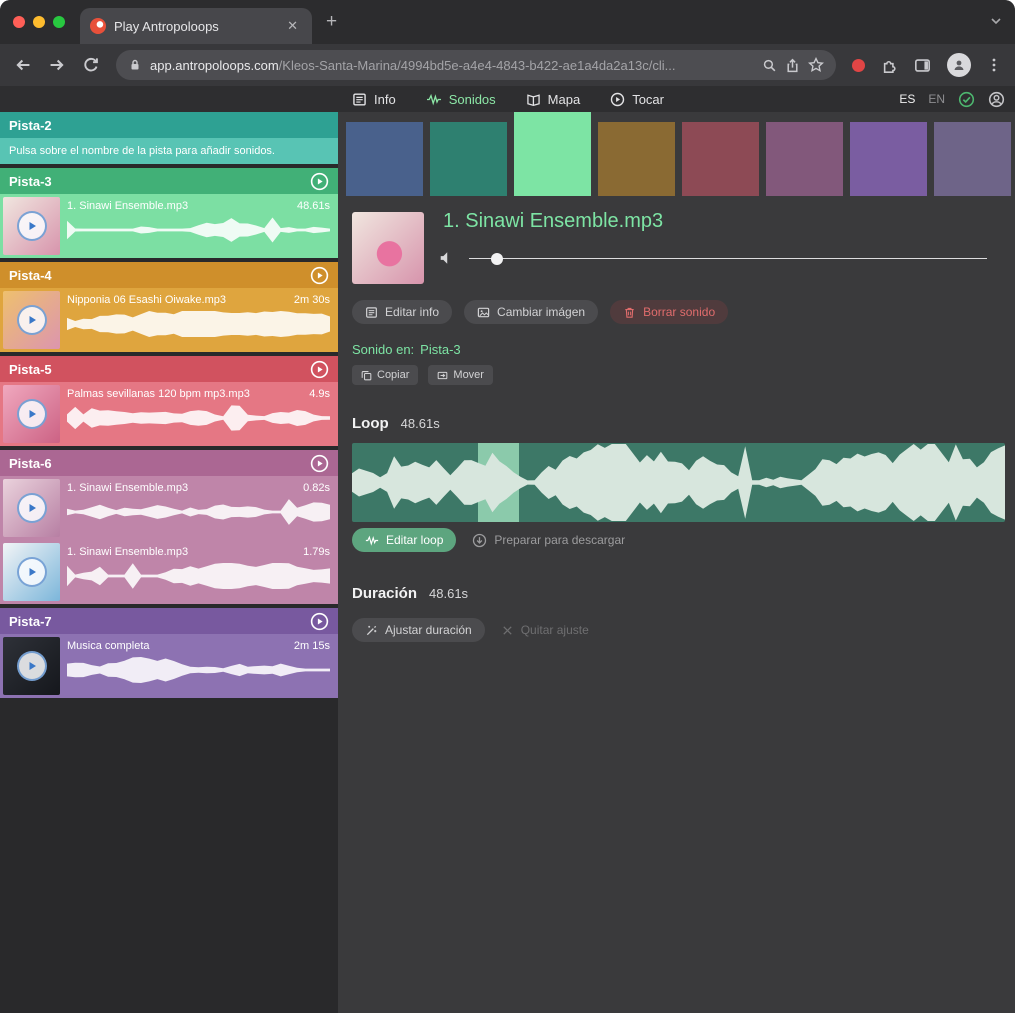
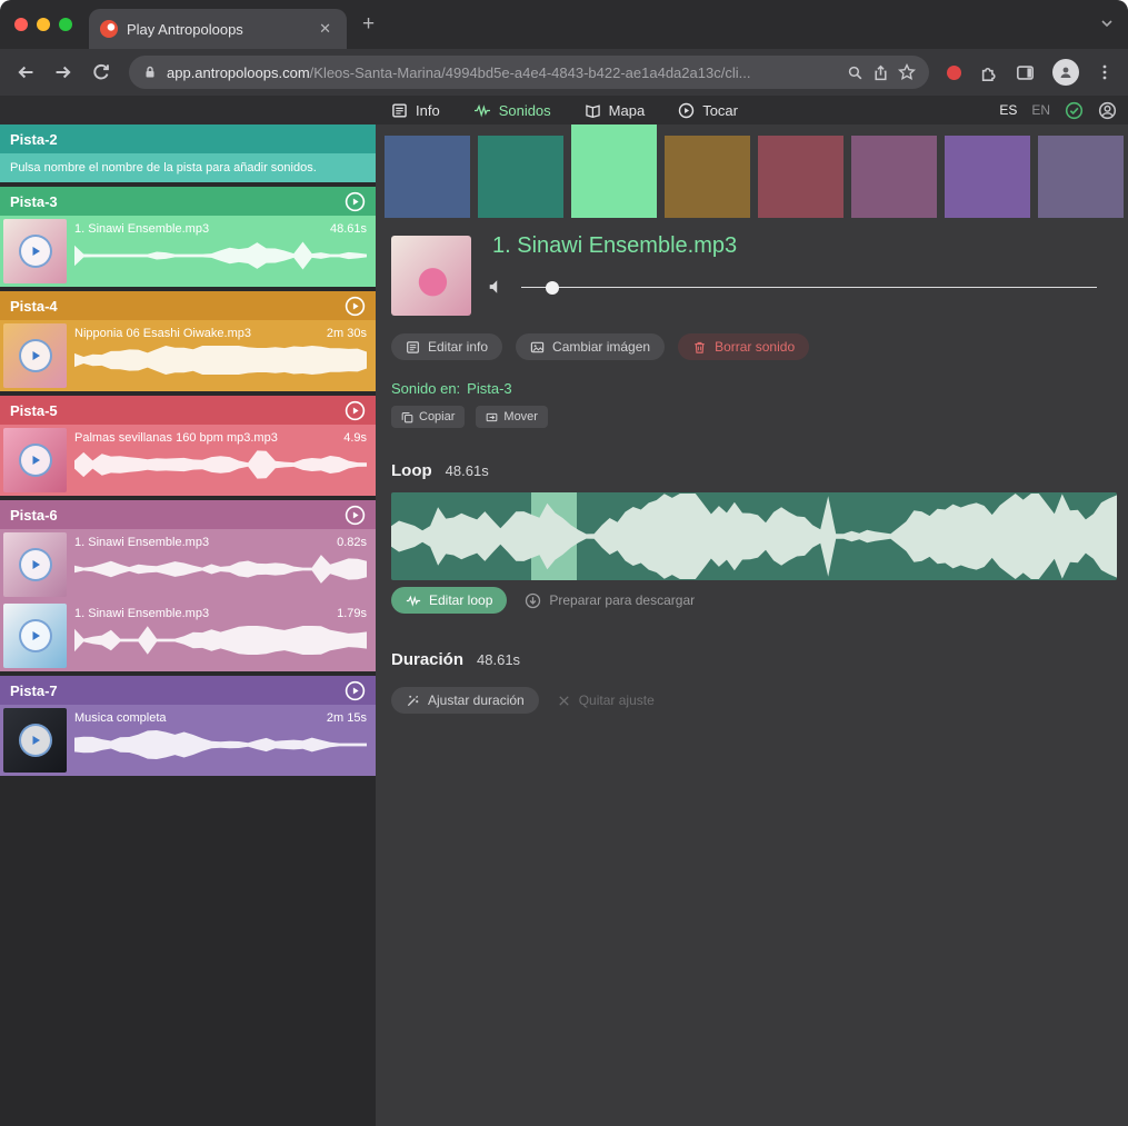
  Play Antropoloops
  ✕
  +
  app.antropoloops.com/Kleos-Santa-Marina/4994bd5e-a4e4-4843-b422-ae1a4da2a13c/cli...
  Info
  Sonidos
  Mapa
  Tocar
  ES
  EN
  Pista-2
- Pulsa sobre el nombre de la pista para añadir sonidos.
+ Pulsa nombre el nombre de la pista para añadir sonidos.
  Pista-3
  1. Sinawi Ensemble.mp3
  48.61s
  Pista-4
  Nipponia 06 Esashi Oiwake.mp3
  2m 30s
  Pista-5
- Palmas sevillanas 120 bpm mp3.mp3
+ Palmas sevillanas 160 bpm mp3.mp3
  4.9s
  Pista-6
  1. Sinawi Ensemble.mp3
  0.82s
  1. Sinawi Ensemble.mp3
  1.79s
  Pista-7
  Musica completa
  2m 15s
  1. Sinawi Ensemble.mp3
  Editar info
  Cambiar imágen
  Borrar sonido
  Sonido en:
  Pista-3
  Copiar
  Mover
  Loop
  48.61s
  Editar loop
  Preparar para descargar
  Duración
  48.61s
  Ajustar duración
  Quitar ajuste
